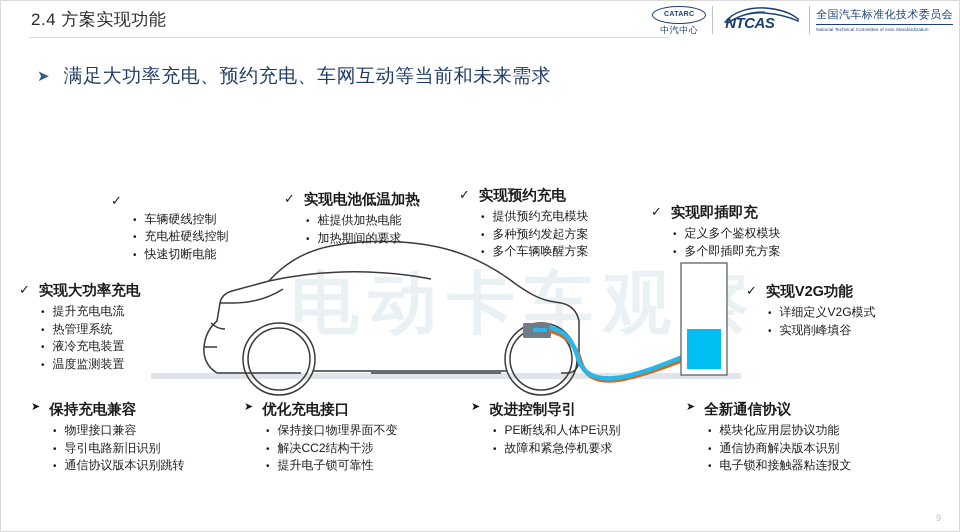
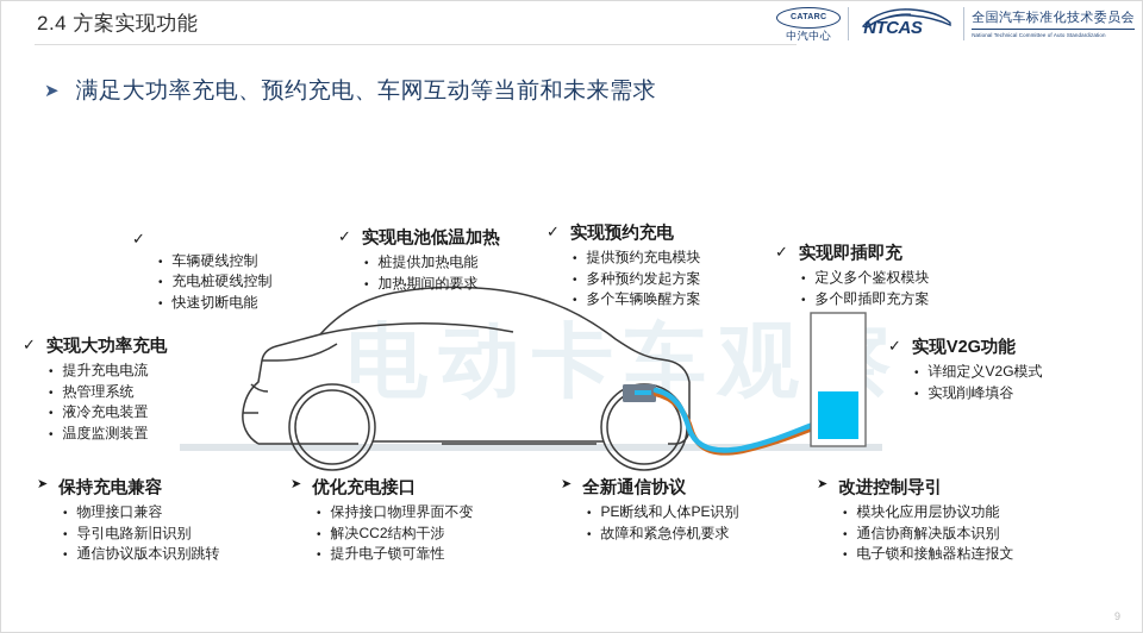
  2.4 方案实现功能
  中汽中心
  NTCAS
  全国汽车标准化技术委员会
  ➤
  满足大功率充电、预约充电、车网互动等当前和未来需求
  ✓
  •
  车辆硬线控制
  •
  充电桩硬线控制
  •
  快速切断电能
  ✓
  实现电池低温加热
  •
  桩提供加热电能
  •
  加热期间的要求
  ✓
  实现预约充电
  •
  提供预约充电模块
  •
  多种预约发起方案
  •
  多个车辆唤醒方案
  ✓
  实现即插即充
  •
  定义多个鉴权模块
  •
  多个即插即充方案
  ✓
  实现大功率充电
  •
  提升充电电流
  •
  热管理系统
  •
  液冷充电装置
  •
  温度监测装置
  ✓
  实现V2G功能
  •
  详细定义V2G模式
  •
  实现削峰填谷
  ➤
  保持充电兼容
  •
  物理接口兼容
  •
  导引电路新旧识别
  •
  通信协议版本识别跳转
  ➤
  优化充电接口
  •
  保持接口物理界面不变
  •
  解决CC2结构干涉
  •
  提升电子锁可靠性
  ➤
- 改进控制导引
+ 全新通信协议
  •
  PE断线和人体PE识别
  •
  故障和紧急停机要求
  ➤
- 全新通信协议
+ 改进控制导引
  •
  模块化应用层协议功能
  •
  通信协商解决版本识别
  •
  电子锁和接触器粘连报文
  9
